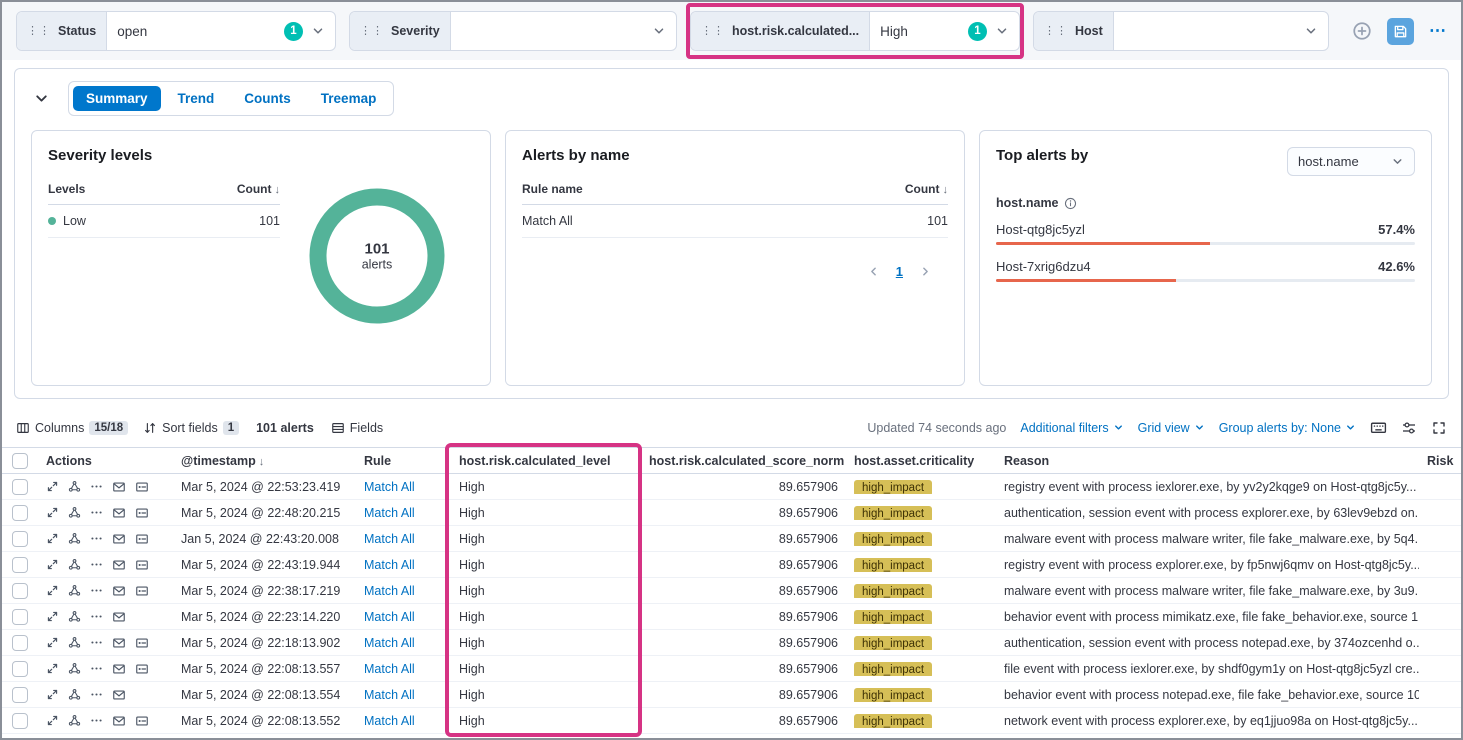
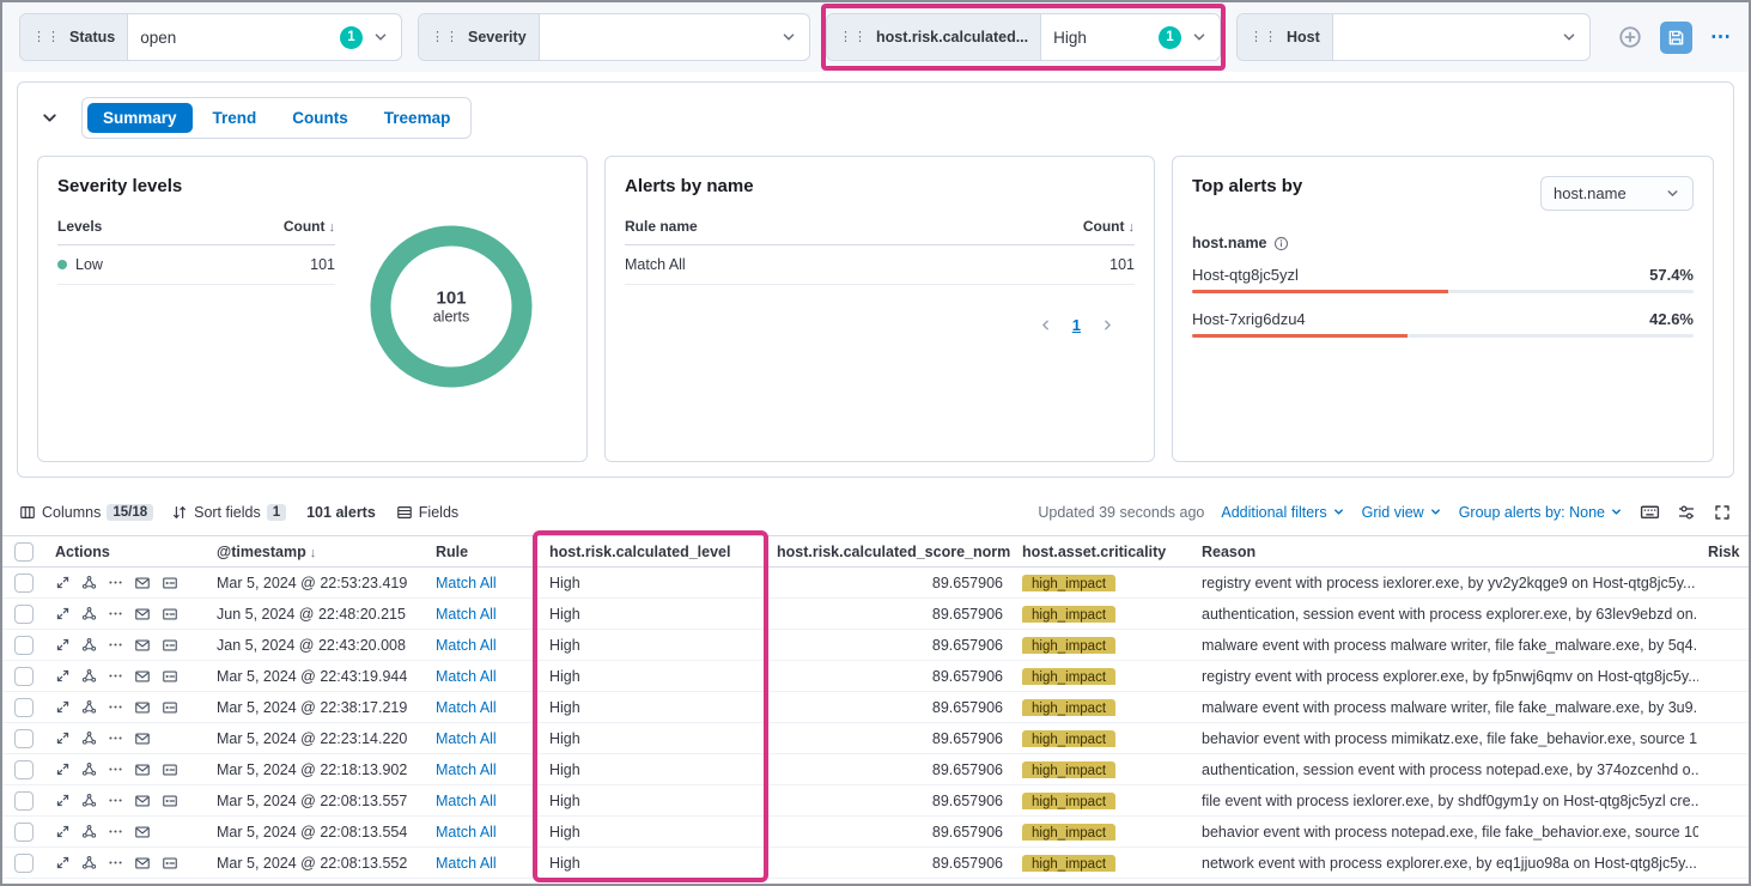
  ⋮⋮
  Status
  open
  1
  ⋮⋮
  Severity
  ⋮⋮
  host.risk.calculated...
  High
  1
  ⋮⋮
  Host
  ⋯
  Summary
  Trend
  Counts
  Treemap
  Severity levels
  Levels
  Count ↓
  Low
  101
  101
  alerts
  Alerts by name
  Rule name
  Count ↓
  Match All
  101
  1
  Top alerts by
  host.name
  host.name
  Host-qtg8jc5yzl
  57.4%
  Host-7xrig6dzu4
  42.6%
  Columns
  15/18
  Sort fields
  1
  101 alerts
  Fields
- Updated 74 seconds ago
+ Updated 39 seconds ago
  Additional filters
  Grid view
  Group alerts by: None
  Actions
  @timestamp ↓
  Rule
  host.risk.calculated_level
  host.risk.calculated_score_norm
  host.asset.criticality
  Reason
  Risk
  Mar 5, 2024 @ 22:53:23.419
  Match All
  High
  89.657906
  high_impact
  registry event with process iexlorer.exe, by yv2y2kqge9 on Host-qtg8jc5y...
- Mar 5, 2024 @ 22:48:20.215
+ Jun 5, 2024 @ 22:48:20.215
  Match All
  High
  89.657906
  high_impact
  authentication, session event with process explorer.exe, by 63lev9ebzd on.
  Jan 5, 2024 @ 22:43:20.008
  Match All
  High
  89.657906
  high_impact
  malware event with process malware writer, file fake_malware.exe, by 5q4.
  Mar 5, 2024 @ 22:43:19.944
  Match All
  High
  89.657906
  high_impact
  registry event with process explorer.exe, by fp5nwj6qmv on Host-qtg8jc5y...
  Mar 5, 2024 @ 22:38:17.219
  Match All
  High
  89.657906
  high_impact
  malware event with process malware writer, file fake_malware.exe, by 3u9.
  Mar 5, 2024 @ 22:23:14.220
  Match All
  High
  89.657906
  high_impact
  behavior event with process mimikatz.exe, file fake_behavior.exe, source 1
  Mar 5, 2024 @ 22:18:13.902
  Match All
  High
  89.657906
  high_impact
  authentication, session event with process notepad.exe, by 374ozcenhd o..
  Mar 5, 2024 @ 22:08:13.557
  Match All
  High
  89.657906
  high_impact
  file event with process iexlorer.exe, by shdf0gym1y on Host-qtg8jc5yzl cre..
  Mar 5, 2024 @ 22:08:13.554
  Match All
  High
  89.657906
  high_impact
  behavior event with process notepad.exe, file fake_behavior.exe, source 10
  Mar 5, 2024 @ 22:08:13.552
  Match All
  High
  89.657906
  high_impact
  network event with process explorer.exe, by eq1jjuo98a on Host-qtg8jc5y...
